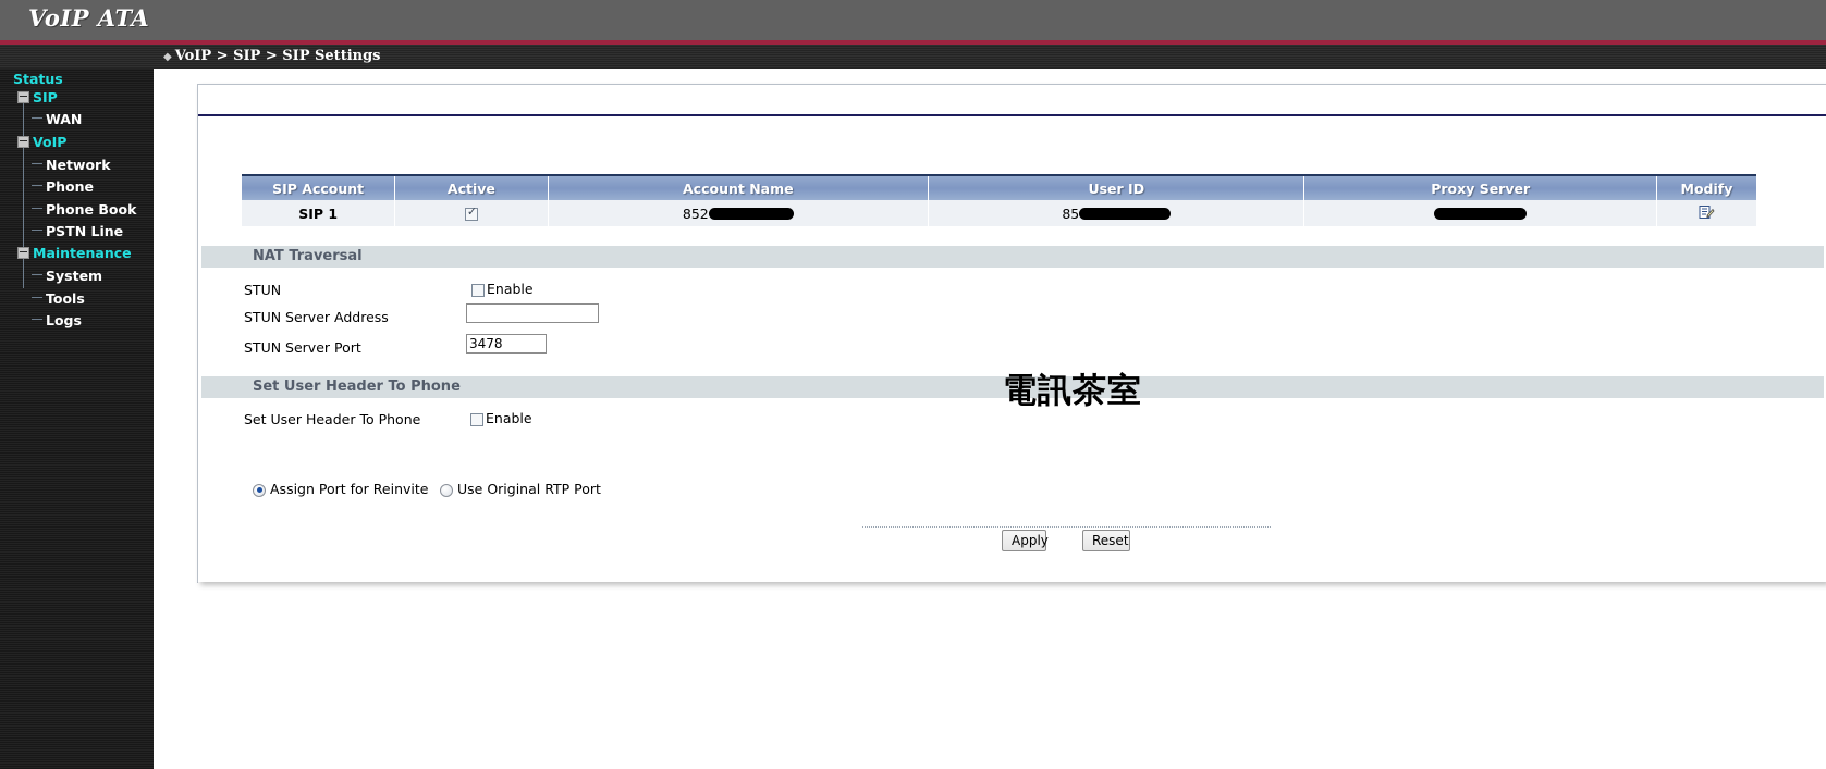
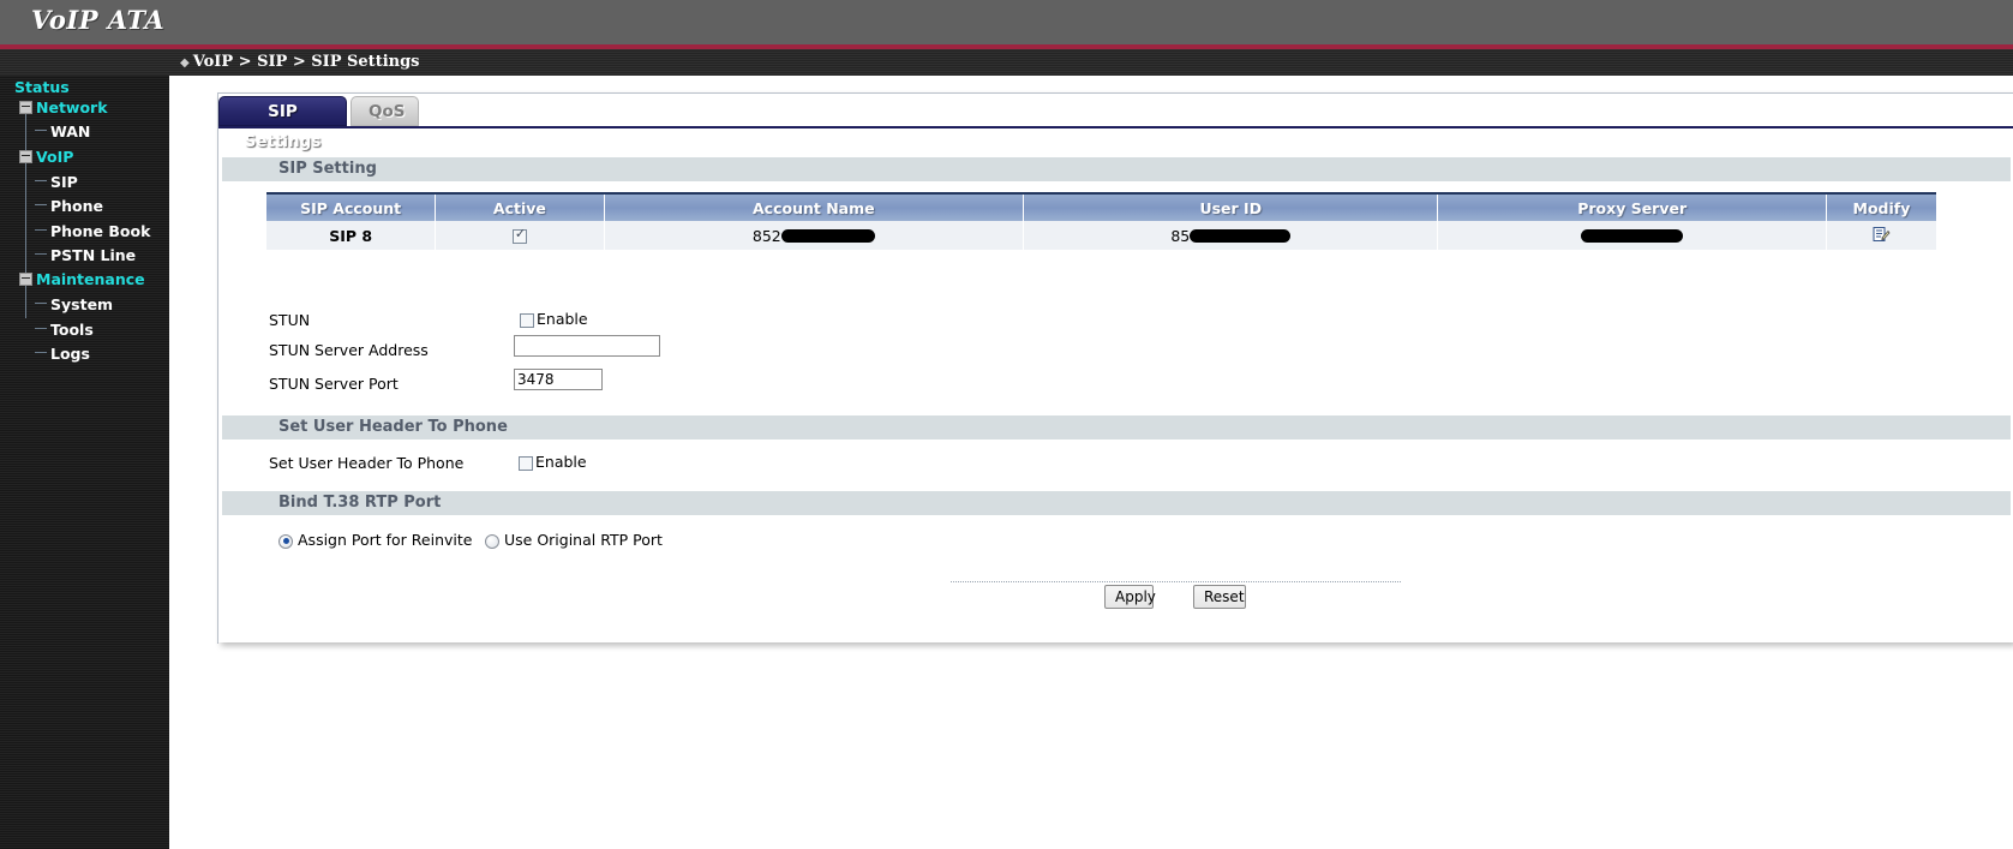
  VoIP ATA
  ◆ VoIP > SIP > SIP Settings
  Status
- SIP
+ Network
  WAN
  VoIP
- Network
+ SIP
  Phone
  Phone Book
  PSTN Line
  Maintenance
  System
  Tools
  Logs
+ SIP Settings
+ QoS
+ SIP Setting
  SIP Account	Active	Account Name	User ID	Proxy Server	Modify
- SIP 1		852	85
+ SIP 8		852	85
- NAT Traversal
  STUN
  Enable
  STUN Server Address
  STUN Server Port
  3478
  Set User Header To Phone
  Set User Header To Phone
  Enable
+ Bind T.38 RTP Port
  Assign Port for Reinvite
  Use Original RTP Port
  Apply
  Reset
- 電訊茶室
